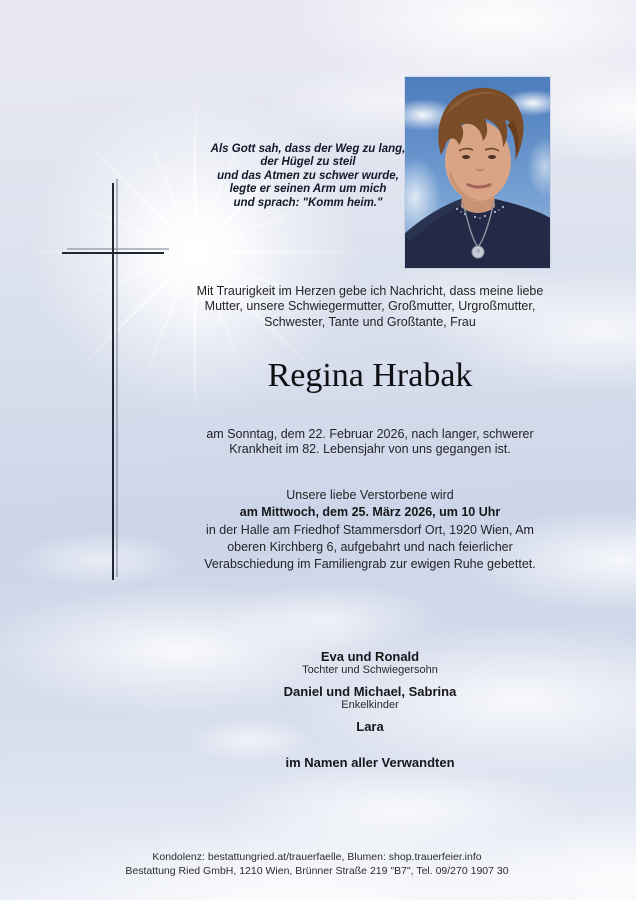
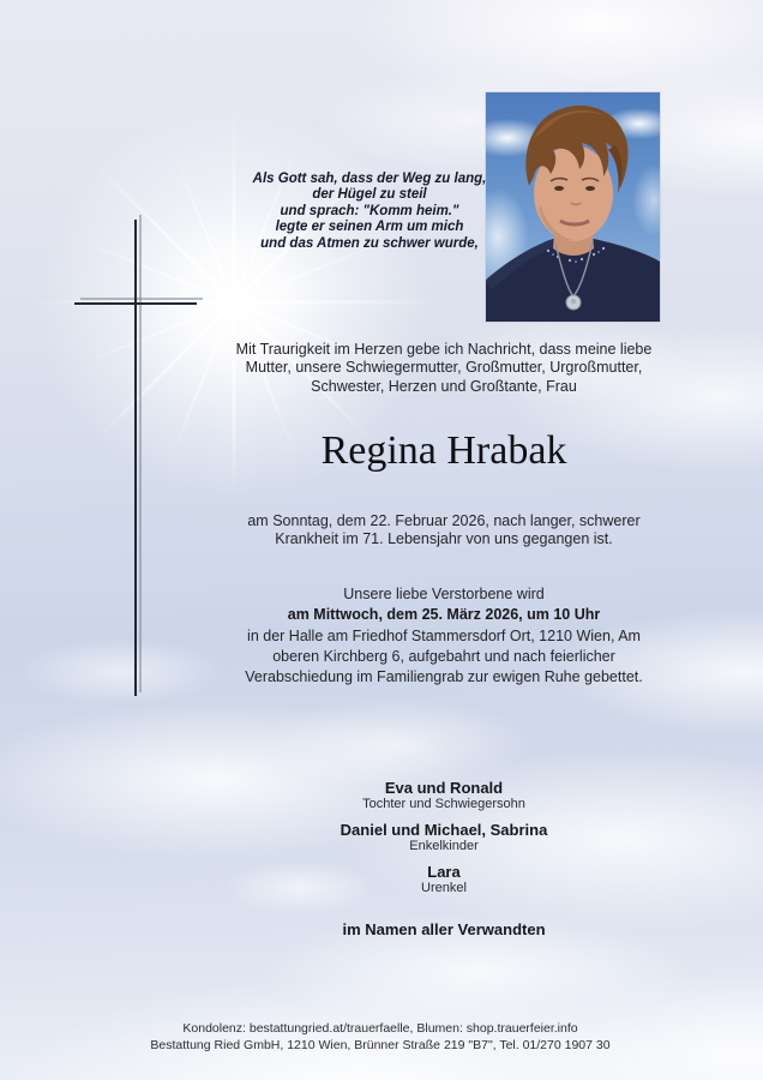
  Als Gott sah, dass der Weg zu lang,
  der Hügel zu steil
- und das Atmen zu schwer wurde,
+ und sprach: "Komm heim."
  legte er seinen Arm um mich
- und sprach: "Komm heim."
+ und das Atmen zu schwer wurde,
  Mit Traurigkeit im Herzen gebe ich Nachricht, dass meine liebe
  Mutter, unsere Schwiegermutter, Großmutter, Urgroßmutter,
- Schwester, Tante und Großtante, Frau
+ Schwester, Herzen und Großtante, Frau
  Regina Hrabak
  am Sonntag, dem 22. Februar 2026, nach langer, schwerer
- Krankheit im 82. Lebensjahr von uns gegangen ist.
+ Krankheit im 71. Lebensjahr von uns gegangen ist.
  Unsere liebe Verstorbene wird
  am Mittwoch, dem 25. März 2026, um 10 Uhr
- in der Halle am Friedhof Stammersdorf Ort, 1920 Wien, Am
+ in der Halle am Friedhof Stammersdorf Ort, 1210 Wien, Am
  oberen Kirchberg 6, aufgebahrt und nach feierlicher
  Verabschiedung im Familiengrab zur ewigen Ruhe gebettet.
  Eva und Ronald
  Tochter und Schwiegersohn
  Daniel und Michael, Sabrina
  Enkelkinder
  Lara
+ Urenkel
  im Namen aller Verwandten
  Kondolenz: bestattungried.at/trauerfaelle, Blumen: shop.trauerfeier.info
- Bestattung Ried GmbH, 1210 Wien, Brünner Straße 219 "B7", Tel. 09/270 1907 30
+ Bestattung Ried GmbH, 1210 Wien, Brünner Straße 219 "B7", Tel. 01/270 1907 30
